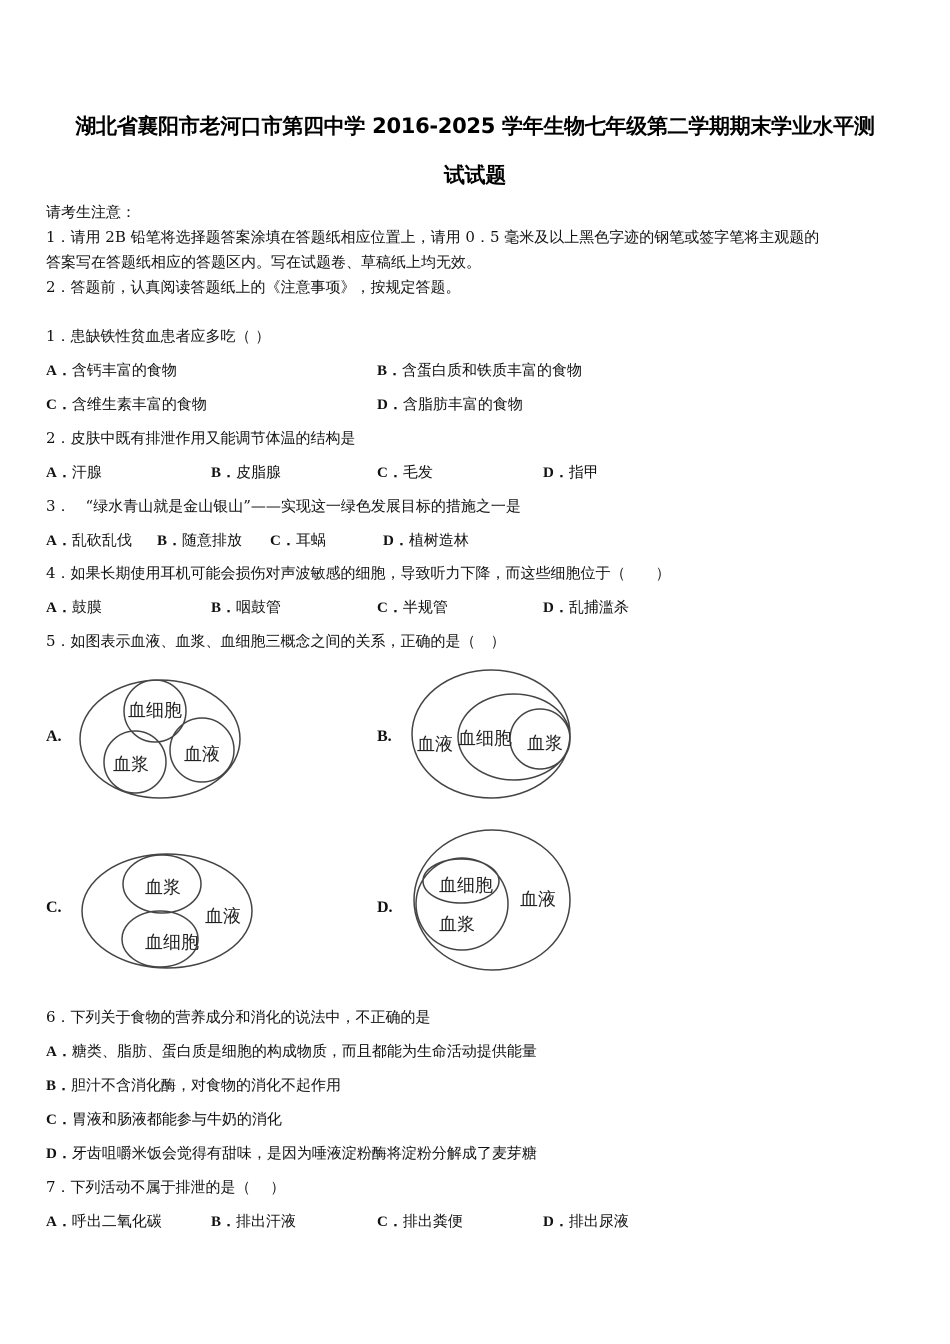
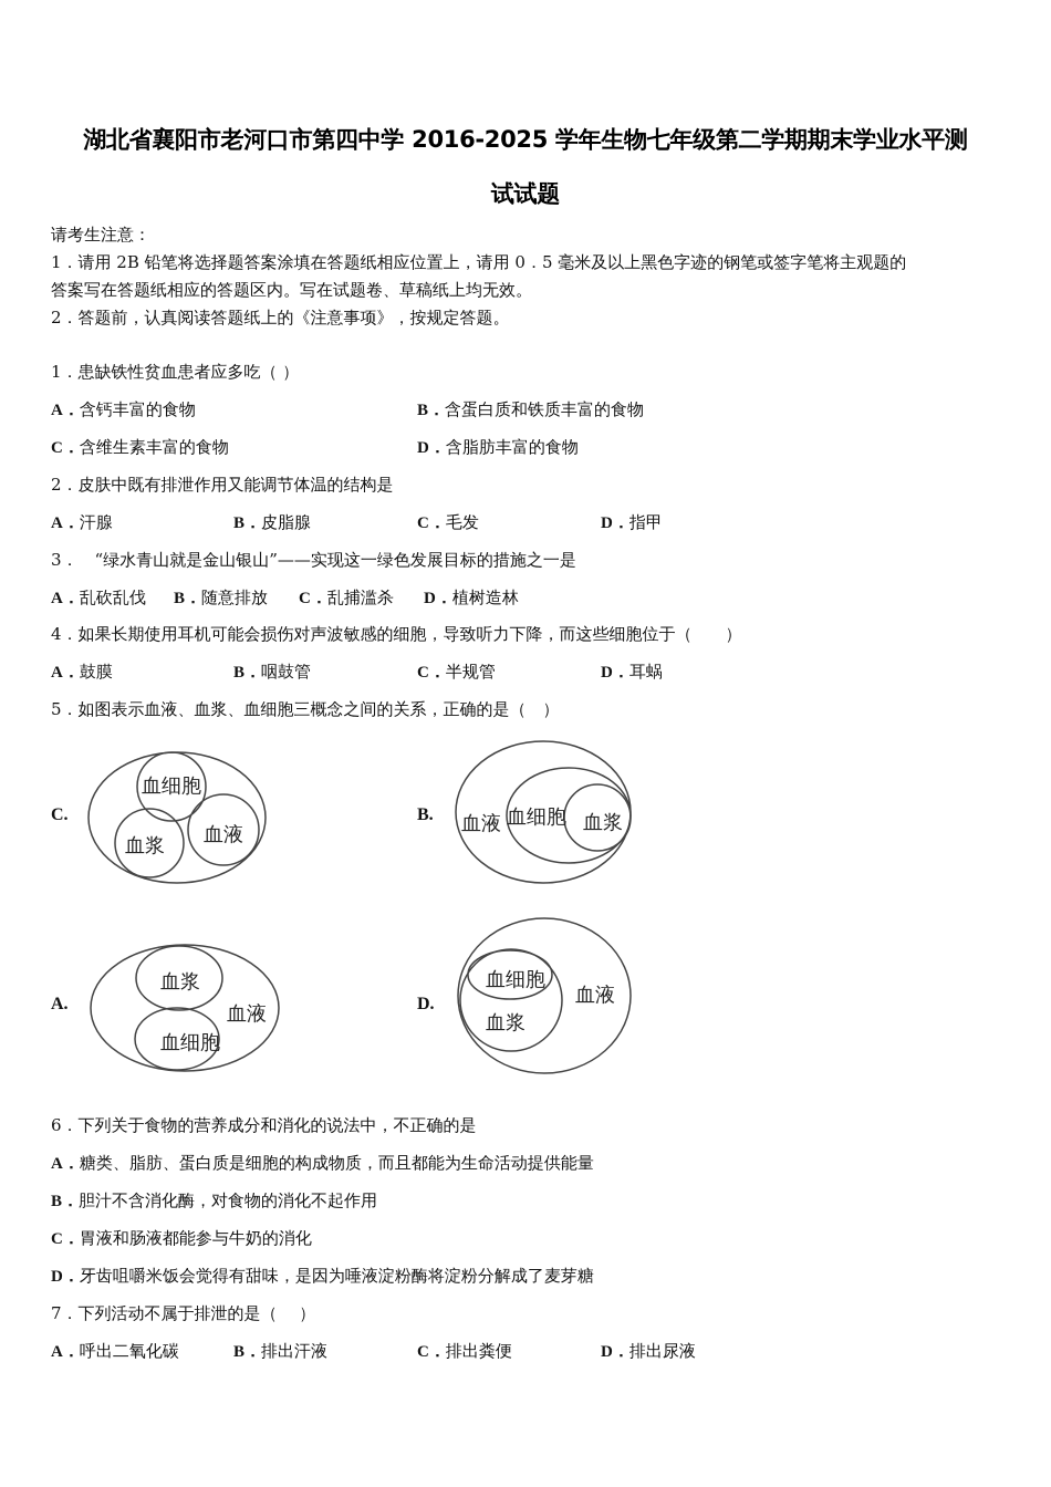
  湖北省襄阳市老河口市第四中学 2016-2025 学年生物七年级第二学期期末学业水平测
  试试题
  请考生注意：
  1．请用 2B 铅笔将选择题答案涂填在答题纸相应位置上，请用 0．5 毫米及以上黑色字迹的钢笔或签字笔将主观题的
  答案写在答题纸相应的答题区内。写在试题卷、草稿纸上均无效。
  2．答题前，认真阅读答题纸上的《注意事项》，按规定答题。
  1．患缺铁性贫血患者应多吃（ ）
  A．含钙丰富的食物
  B．含蛋白质和铁质丰富的食物
  C．含维生素丰富的食物
  D．含脂肪丰富的食物
  2．皮肤中既有排泄作用又能调节体温的结构是
  A．汗腺
  B．皮脂腺
  C．毛发
  D．指甲
  3． “绿水青山就是金山银山”——实现这一绿色发展目标的措施之一是
  A．乱砍乱伐
  B．随意排放
- C．耳蜗
+ C．乱捕滥杀
  D．植树造林
  4．如果长期使用耳机可能会损伤对声波敏感的细胞，导致听力下降，而这些细胞位于（ ）
  A．鼓膜
  B．咽鼓管
  C．半规管
- D．乱捕滥杀
+ D．耳蜗
  5．如图表示血液、血浆、血细胞三概念之间的关系，正确的是（ ）
- A.
+ C.
  B.
- C.
+ A.
  D.
  血细胞
  血浆
  血液
  血液
  血细胞
  血浆
  血浆
  血液
  血细胞
  血细胞
  血液
  血浆
  6．下列关于食物的营养成分和消化的说法中，不正确的是
  A．糖类、脂肪、蛋白质是细胞的构成物质，而且都能为生命活动提供能量
  B．胆汁不含消化酶，对食物的消化不起作用
  C．胃液和肠液都能参与牛奶的消化
  D．牙齿咀嚼米饭会觉得有甜味，是因为唾液淀粉酶将淀粉分解成了麦芽糖
  7．下列活动不属于排泄的是（ ）
  A．呼出二氧化碳
  B．排出汗液
  C．排出粪便
  D．排出尿液
